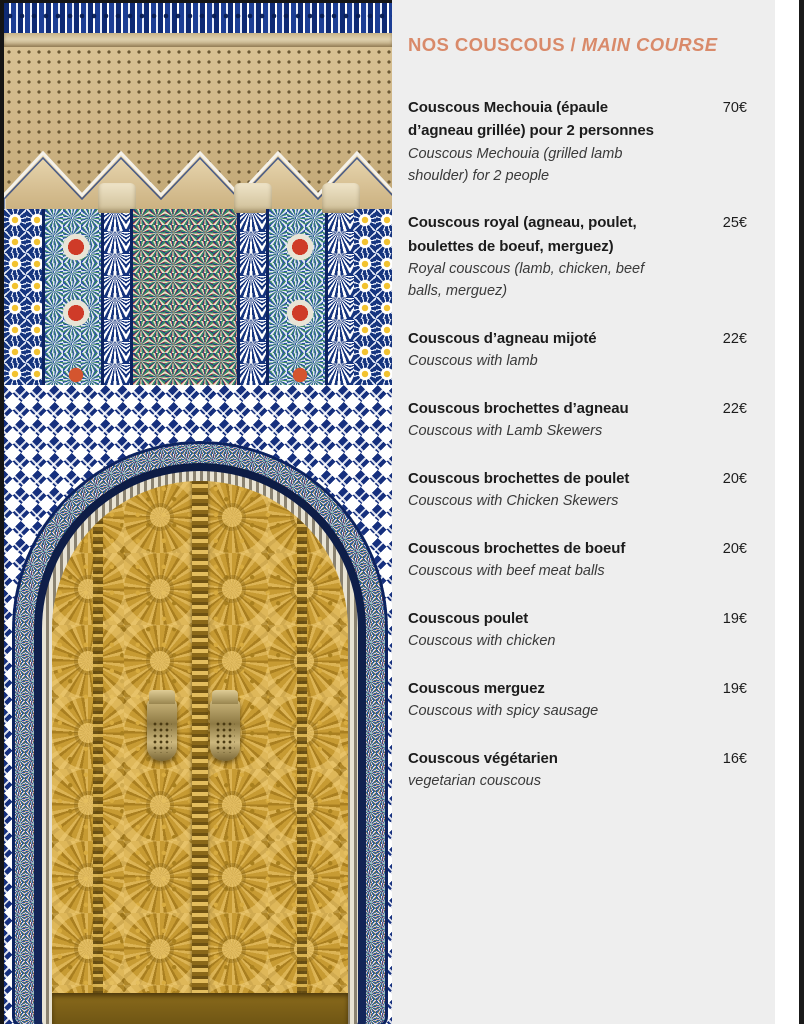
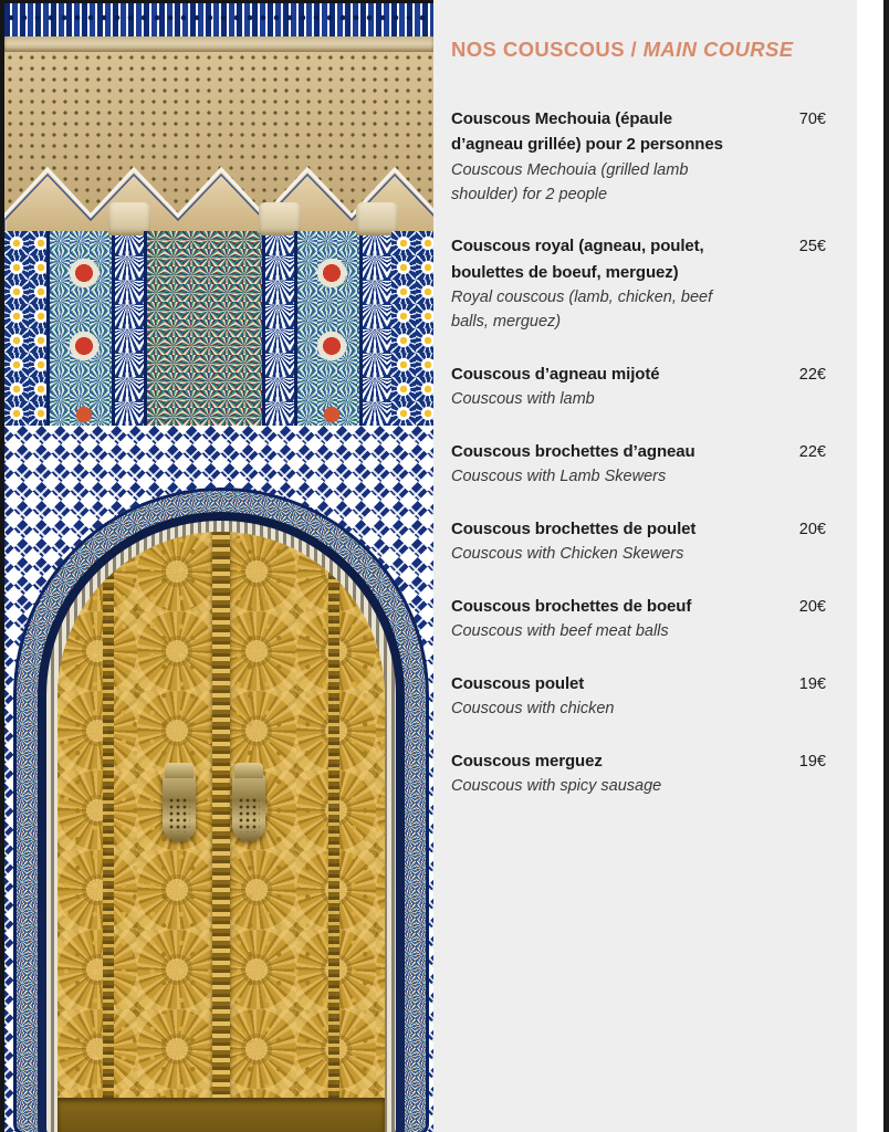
  NOS COUSCOUS / MAIN COURSE
  Couscous Mechouia (épaule d’agneau grillée) pour 2 personnes
  70€
  Couscous Mechouia (grilled lamb shoulder) for 2 people
  Couscous royal (agneau, poulet, boulettes de boeuf, merguez)
  25€
  Royal couscous (lamb, chicken, beef balls, merguez)
  Couscous d’agneau mijoté
  22€
  Couscous with lamb
  Couscous brochettes d’agneau
  22€
  Couscous with Lamb Skewers
  Couscous brochettes de poulet
  20€
  Couscous with Chicken Skewers
  Couscous brochettes de boeuf
  20€
  Couscous with beef meat balls
  Couscous poulet
  19€
  Couscous with chicken
  Couscous merguez
  19€
  Couscous with spicy sausage
- Couscous végétarien
- 16€
- vegetarian couscous
